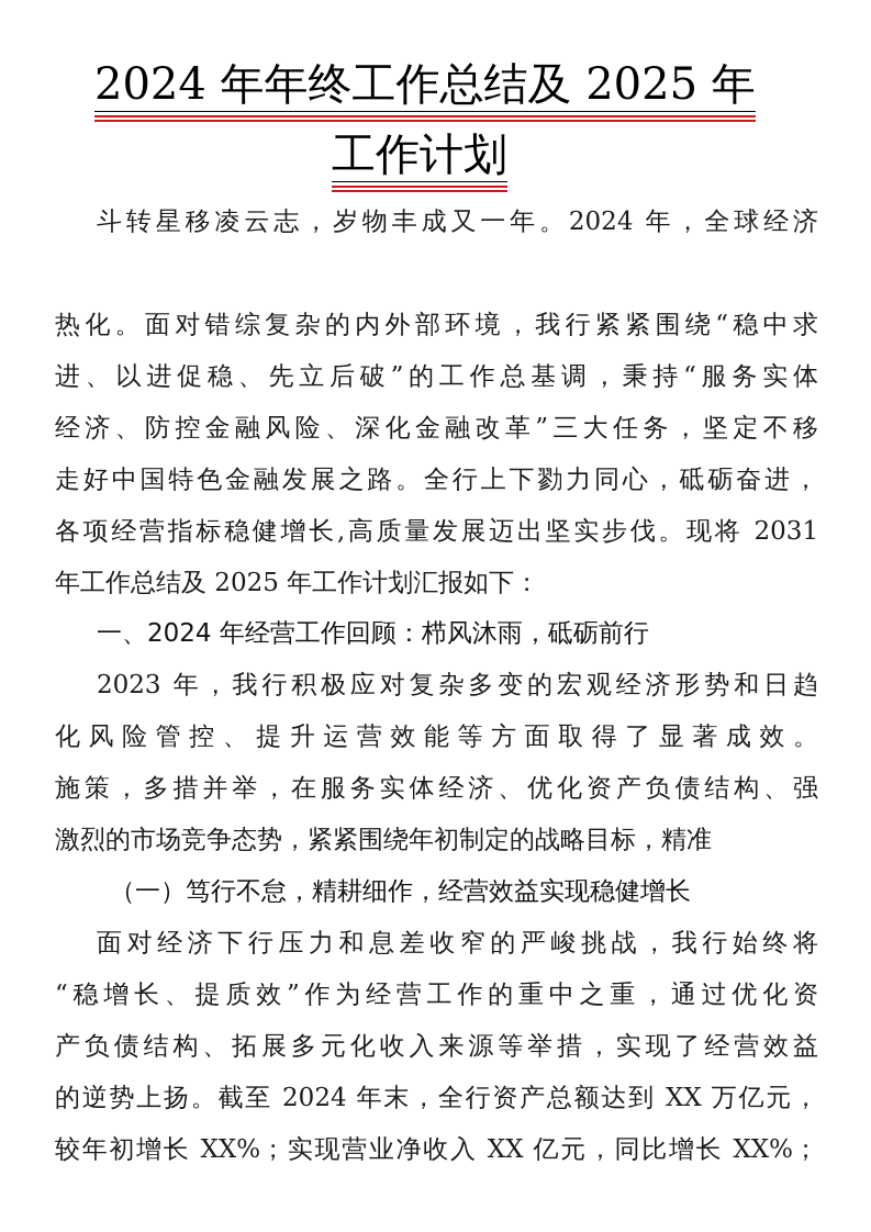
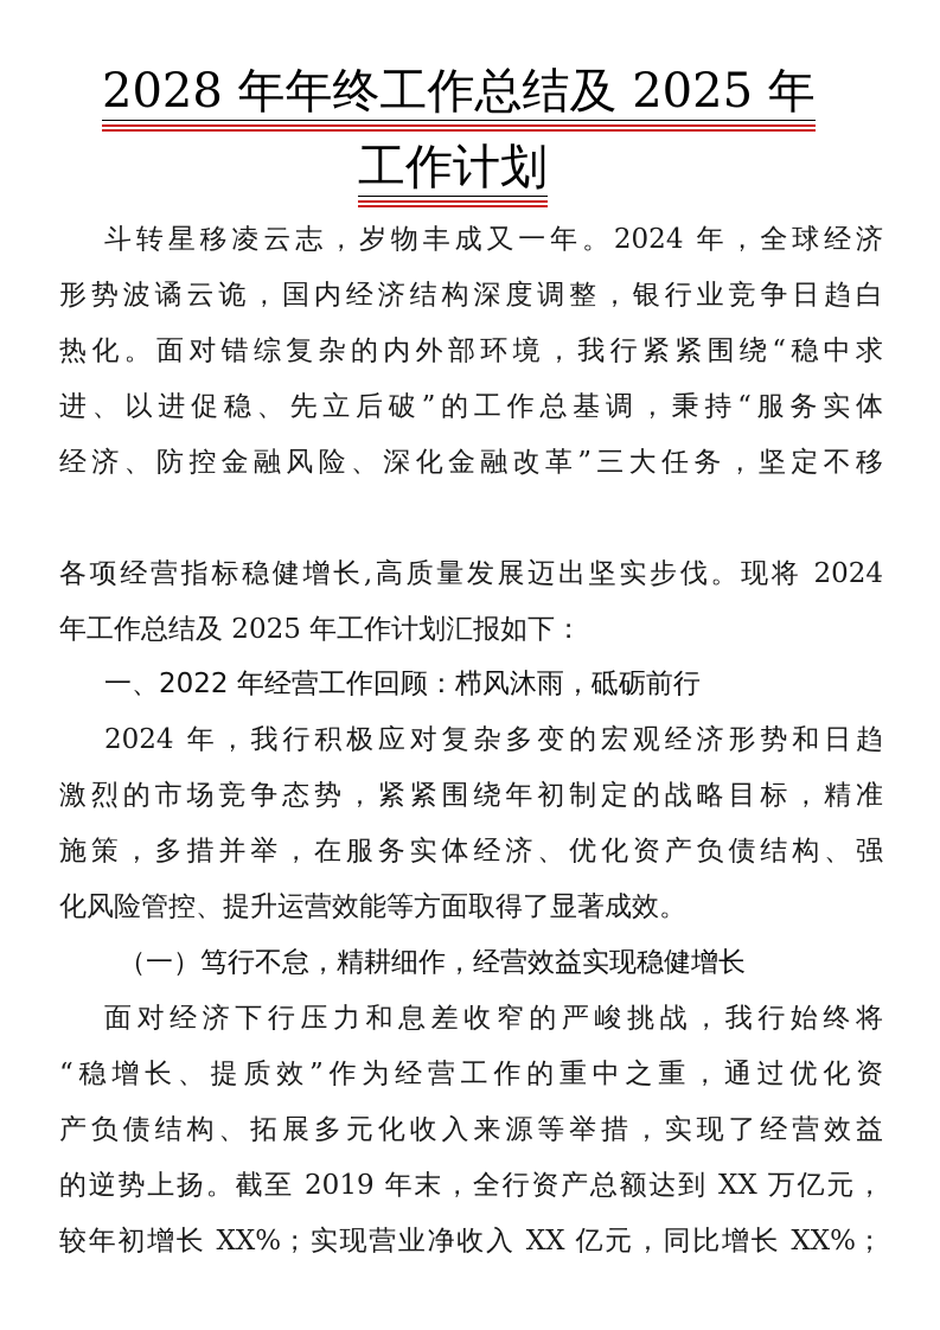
- 2024 年年终工作总结及 2025 年
+ 2028 年年终工作总结及 2025 年
  工作计划
  斗转星移凌云志，岁物丰成又一年。2024 年，全球经济
+ 形势波谲云诡，国内经济结构深度调整，银行业竞争日趋白
  热化。面对错综复杂的内外部环境，我行紧紧围绕“稳中求
  进、以进促稳、先立后破”的工作总基调，秉持“服务实体
  经济、防控金融风险、深化金融改革”三大任务，坚定不移
- 走好中国特色金融发展之路。全行上下勠力同心，砥砺奋进，
- 各项经营指标稳健增长,高质量发展迈出坚实步伐。现将 2031
+ 各项经营指标稳健增长,高质量发展迈出坚实步伐。现将 2024
  年工作总结及 2025 年工作计划汇报如下：
- 一、2024 年经营工作回顾：栉风沐雨，砥砺前行
+ 一、2022 年经营工作回顾：栉风沐雨，砥砺前行
- 2023 年，我行积极应对复杂多变的宏观经济形势和日趋
+ 2024 年，我行积极应对复杂多变的宏观经济形势和日趋
- 化风险管控、提升运营效能等方面取得了显著成效。
+ 激烈的市场竞争态势，紧紧围绕年初制定的战略目标，精准
  施策，多措并举，在服务实体经济、优化资产负债结构、强
- 激烈的市场竞争态势，紧紧围绕年初制定的战略目标，精准
+ 化风险管控、提升运营效能等方面取得了显著成效。
  （一）笃行不怠，精耕细作，经营效益实现稳健增长
  面对经济下行压力和息差收窄的严峻挑战，我行始终将
  “稳增长、提质效”作为经营工作的重中之重，通过优化资
  产负债结构、拓展多元化收入来源等举措，实现了经营效益
- 的逆势上扬。截至 2024 年末，全行资产总额达到 XX 万亿元，
+ 的逆势上扬。截至 2019 年末，全行资产总额达到 XX 万亿元，
  较年初增长 XX%；实现营业净收入 XX 亿元，同比增长 XX%；
